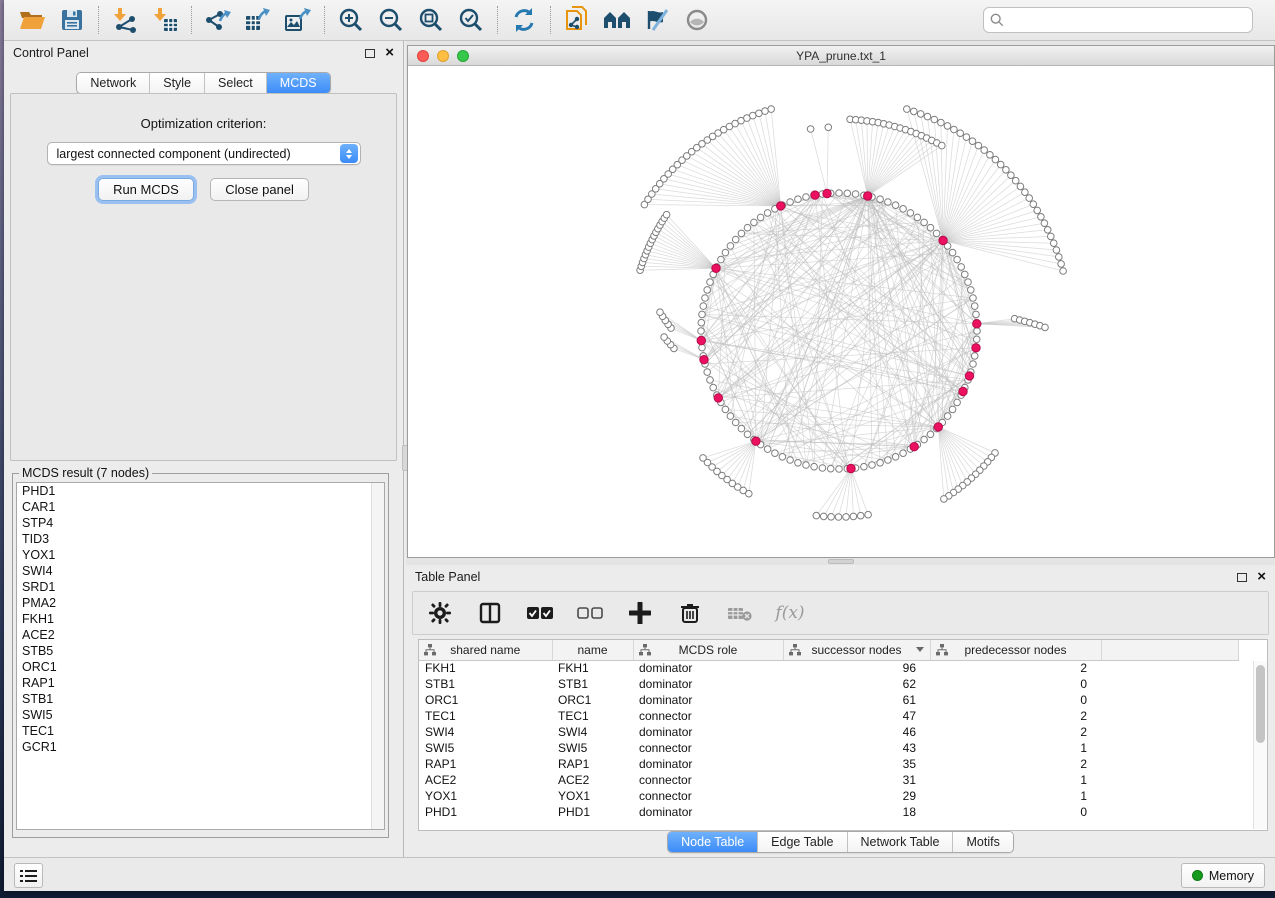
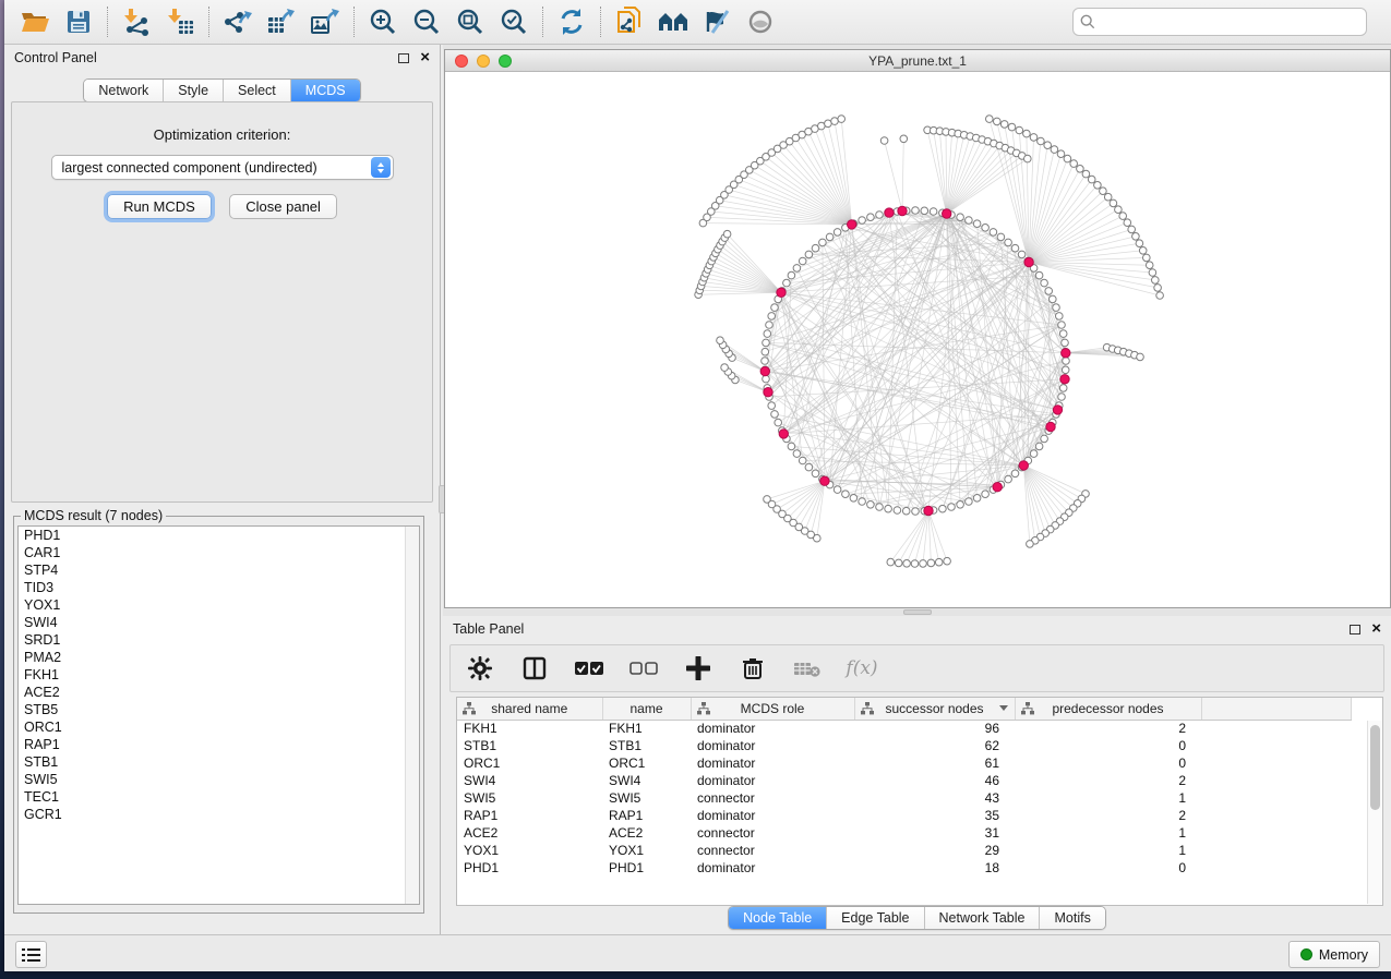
  Control Panel
  ×
  Network
  Style
  Select
  MCDS
  Optimization criterion:
  largest connected component (undirected)
  Run MCDS Close panel
  MCDS result (7 nodes)
  PHD1
  CAR1
  STP4
  TID3
  YOX1
  SWI4
  SRD1
  PMA2
  FKH1
  ACE2
  STB5
  ORC1
  RAP1
  STB1
  SWI5
  TEC1
  GCR1
  YPA_prune.txt_1
  Table Panel
  ×
  f(x)
  shared name	name	MCDS role	successor nodes	predecessor nodes
  FKH1	FKH1	dominator	96	2
  STB1	STB1	dominator	62	0
  ORC1	ORC1	dominator	61	0
- TEC1	TEC1	connector	47	2
  SWI4	SWI4	dominator	46	2
  SWI5	SWI5	connector	43	1
  RAP1	RAP1	dominator	35	2
  ACE2	ACE2	connector	31	1
  YOX1	YOX1	connector	29	1
  PHD1	PHD1	dominator	18	0
  Node Table
  Edge Table
  Network Table
  Motifs
  Memory
